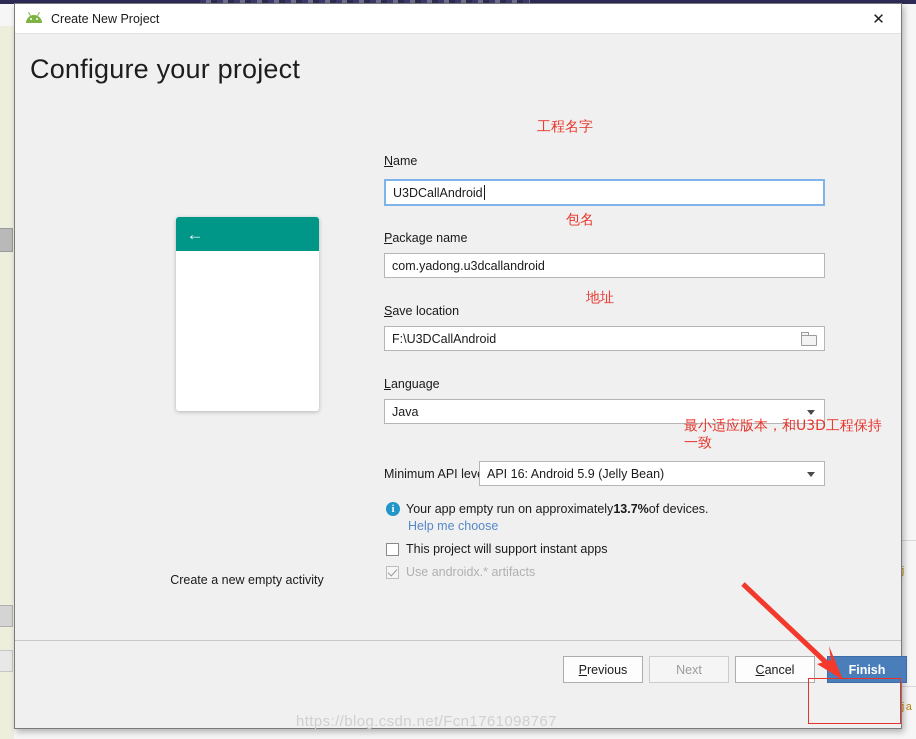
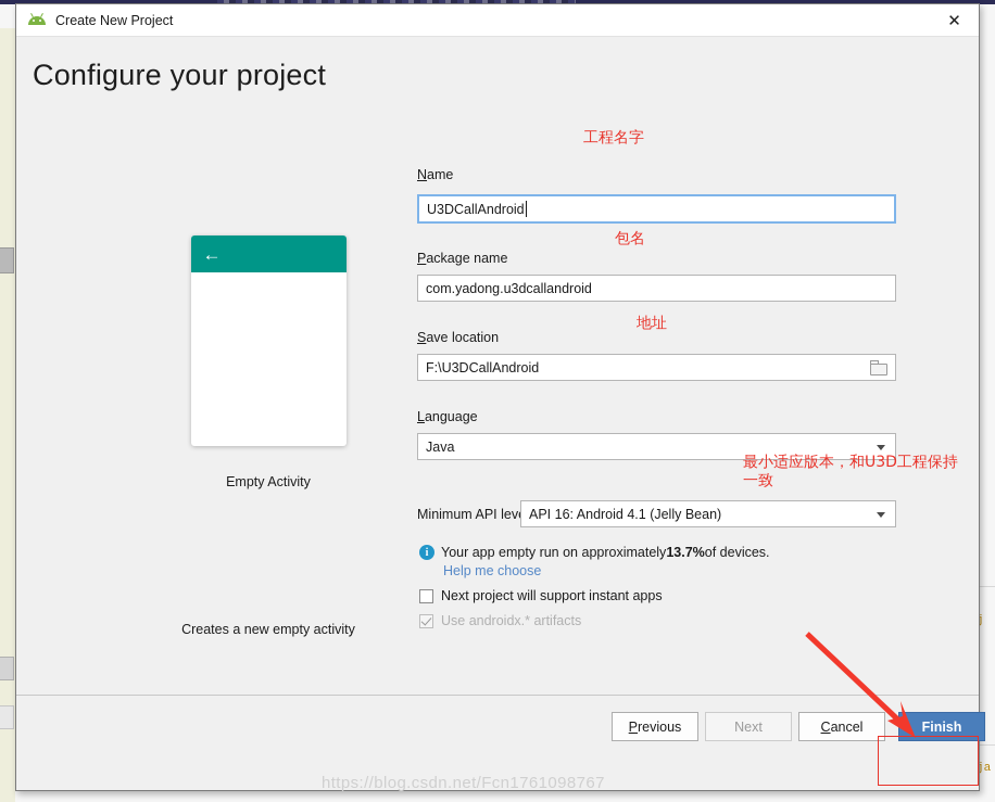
  j
  ja
  Create New Project
  ✕
  Configure your project
  ←
+ Empty Activity
- Create a new empty activity
+ Creates a new empty activity
  Name
  U3DCallAndroid
  Package name
  com.yadong.u3dcallandroid
  Save location
  F:\U3DCallAndroid
  Language
  Java
  Minimum API lev
- API 16: Android 5.9 (Jelly Bean)
+ API 16: Android 4.1 (Jelly Bean)
  i
  Your app empty run on approximately
  13.7%
  of devices.
  Help me choose
- This project will support instant apps
+ Next project will support instant apps
  Use androidx.* artifacts
  P
  revious
  Next
  C
  ancel
  Finish
  工程名字
  包名
  地址
  最小适应版本，和U3D工程保持
  一致
  https://blog.csdn.net/Fcn1761098767
